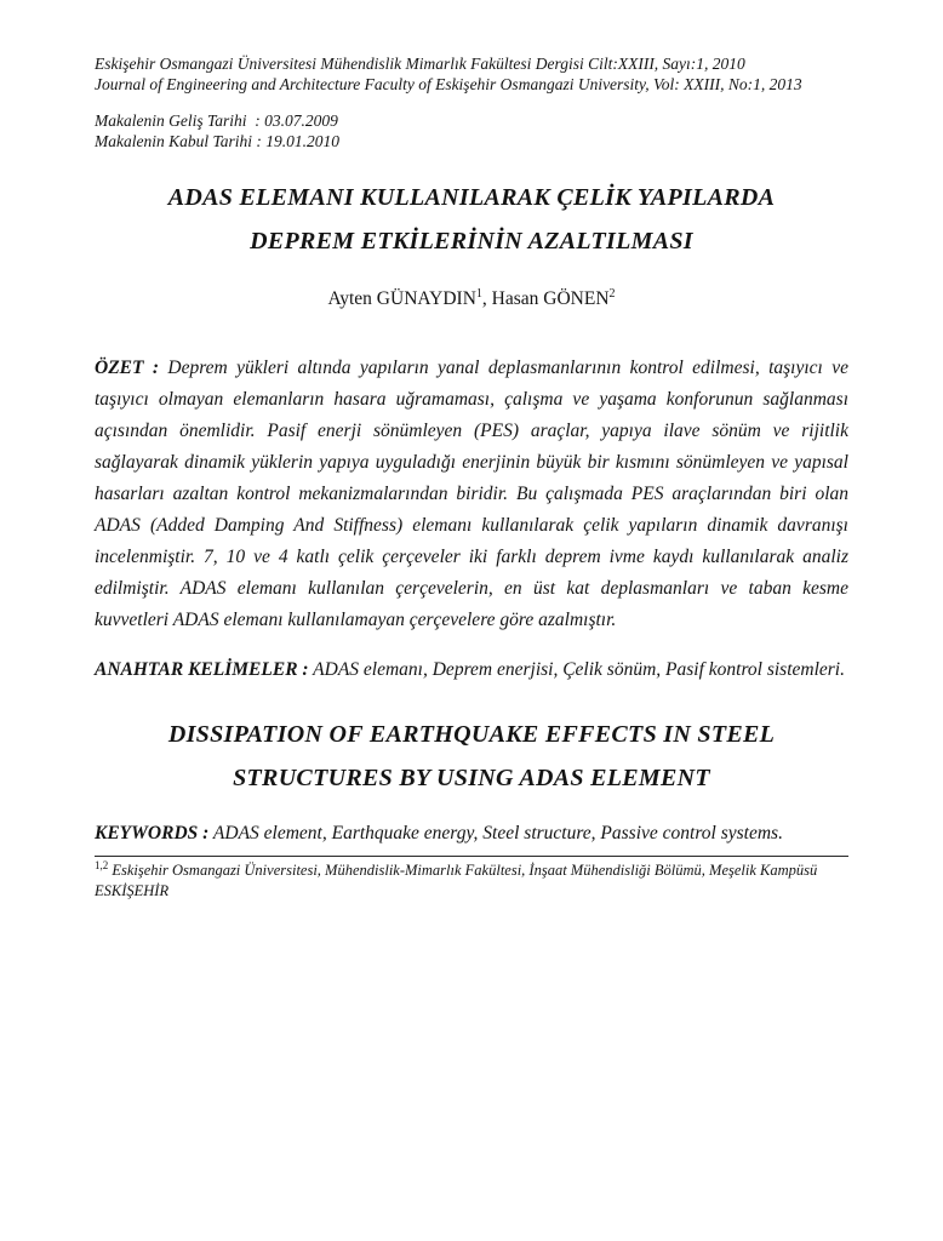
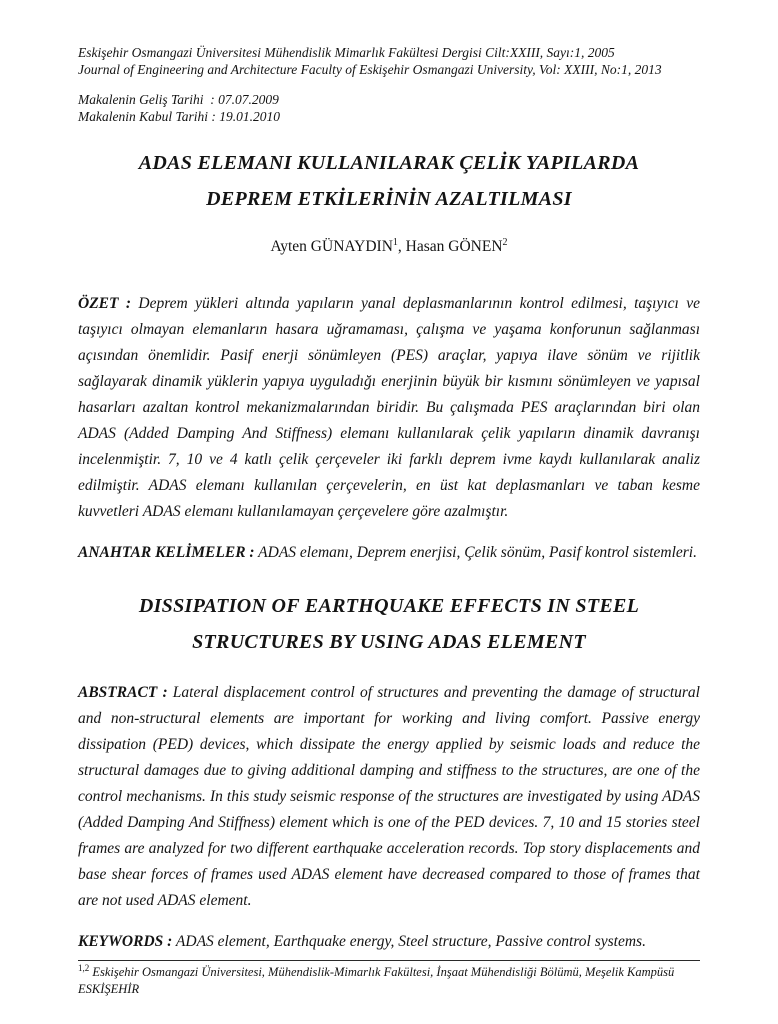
- Eskişehir Osmangazi Üniversitesi Mühendislik Mimarlık Fakültesi Dergisi Cilt:XXIII, Sayı:1, 2010
+ Eskişehir Osmangazi Üniversitesi Mühendislik Mimarlık Fakültesi Dergisi Cilt:XXIII, Sayı:1, 2005
  Journal of Engineering and Architecture Faculty of Eskişehir Osmangazi University, Vol: XXIII, No:1, 2013
- Makalenin Geliş Tarihi : 03.07.2009
+ Makalenin Geliş Tarihi : 07.07.2009
  Makalenin Kabul Tarihi : 19.01.2010
  ADAS ELEMANI KULLANILARAK ÇELİK YAPILARDA
  DEPREM ETKİLERİNİN AZALTILMASI
  Ayten GÜNAYDIN1, Hasan GÖNEN2
  ÖZET : Deprem yükleri altında yapıların yanal deplasmanlarının kontrol edilmesi, taşıyıcı ve taşıyıcı olmayan elemanların hasara uğramaması, çalışma ve yaşama konforunun sağlanması açısından önemlidir. Pasif enerji sönümleyen (PES) araçlar, yapıya ilave sönüm ve rijitlik sağlayarak dinamik yüklerin yapıya uyguladığı enerjinin büyük bir kısmını sönümleyen ve yapısal hasarları azaltan kontrol mekanizmalarından biridir. Bu çalışmada PES araçlarından biri olan ADAS (Added Damping And Stiffness) elemanı kullanılarak çelik yapıların dinamik davranışı incelenmiştir. 7, 10 ve 4 katlı çelik çerçeveler iki farklı deprem ivme kaydı kullanılarak analiz edilmiştir. ADAS elemanı kullanılan çerçevelerin, en üst kat deplasmanları ve taban kesme kuvvetleri ADAS elemanı kullanılamayan çerçevelere göre azalmıştır.
  ANAHTAR KELİMELER : ADAS elemanı, Deprem enerjisi, Çelik sönüm, Pasif kontrol sistemleri.
  DISSIPATION OF EARTHQUAKE EFFECTS IN STEEL
  STRUCTURES BY USING ADAS ELEMENT
+ ABSTRACT : Lateral displacement control of structures and preventing the damage of structural and non-structural elements are important for working and living comfort. Passive energy dissipation (PED) devices, which dissipate the energy applied by seismic loads and reduce the structural damages due to giving additional damping and stiffness to the structures, are one of the control mechanisms. In this study seismic response of the structures are investigated by using ADAS (Added Damping And Stiffness) element which is one of the PED devices. 7, 10 and 15 stories steel frames are analyzed for two different earthquake acceleration records. Top story displacements and base shear forces of frames used ADAS element have decreased compared to those of frames that are not used ADAS element.
  KEYWORDS : ADAS element, Earthquake energy, Steel structure, Passive control systems.
  1,2 Eskişehir Osmangazi Üniversitesi, Mühendislik-Mimarlık Fakültesi, İnşaat Mühendisliği Bölümü, Meşelik Kampüsü ESKİŞEHİR
